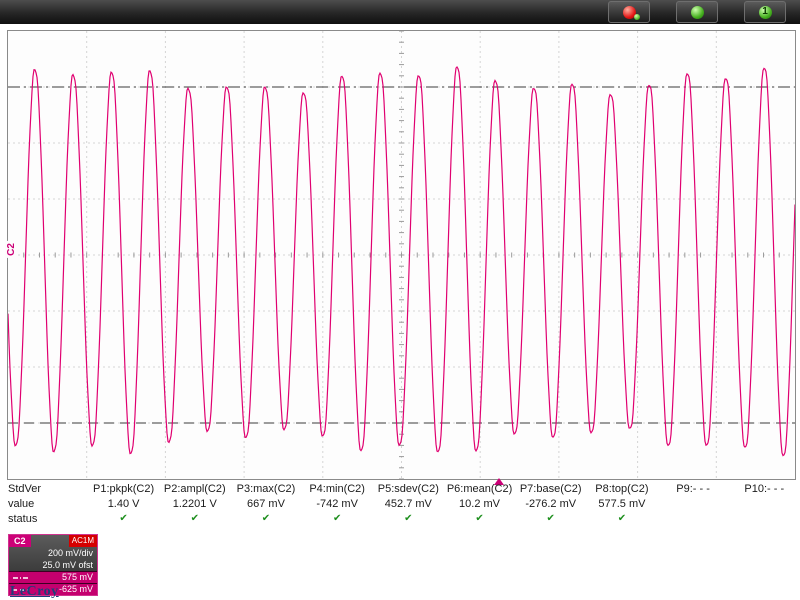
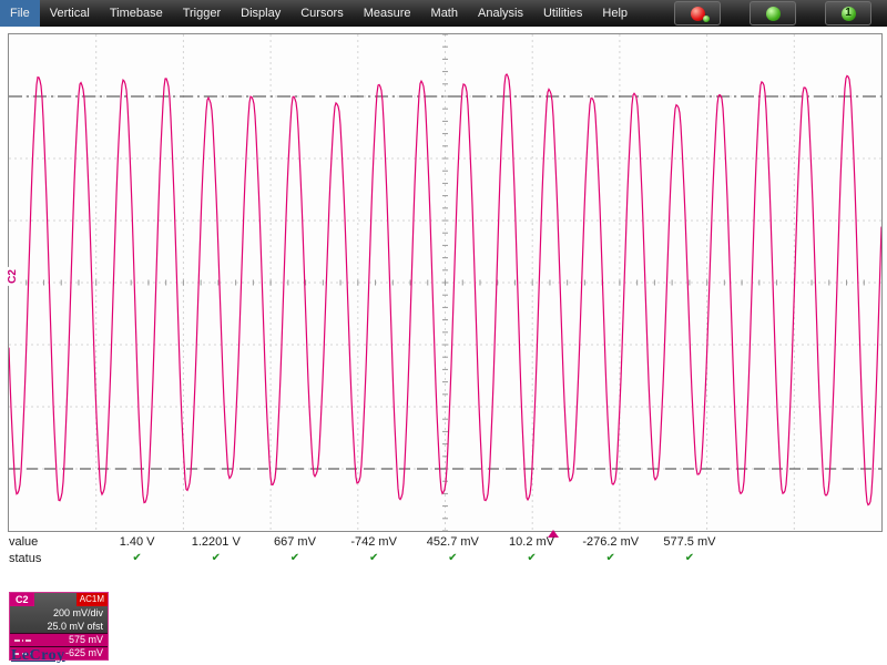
+ File
+ Vertical
+ Timebase
+ Trigger
+ Display
+ Cursors
+ Measure
+ Math
+ Analysis
+ Utilities
+ Help
  1
- StdVer
- P1:pkpk(C2)
- P2:ampl(C2)
- P3:max(C2)
- P4:min(C2)
- P5:sdev(C2)
- P6:mean(C2)
- P7:base(C2)
- P8:top(C2)
- P9:- - -
- P10:- - -
  value
  1.40 V
  1.2201 V
  667 mV
  -742 mV
  452.7 mV
  10.2 mV
  -276.2 mV
  577.5 mV
  status
  ✔
  ✔
  ✔
  ✔
  ✔
  ✔
  ✔
  ✔
  C2
  AC1M
  200 mV/div
  25.0 mV ofst
  575 mV
  -625 mV
  LeCroy
